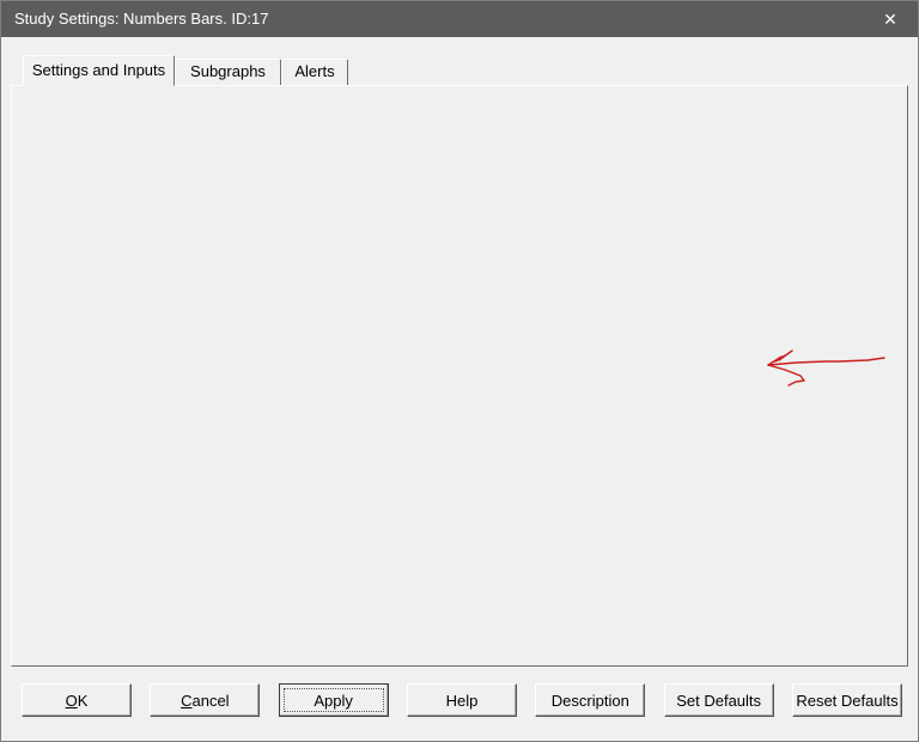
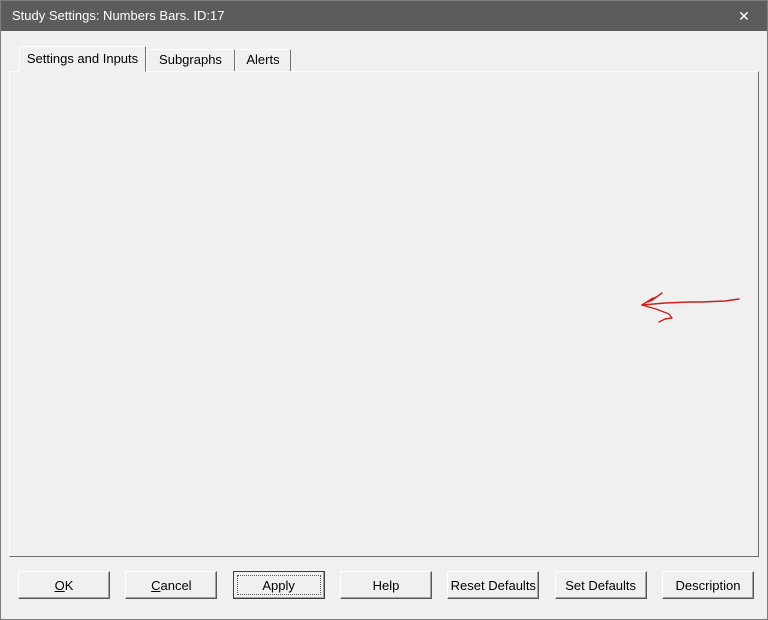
  Study Settings: Numbers Bars. ID:17
  ✕
  Settings and Inputs
  Subgraphs
  Alerts
  OK
  Cancel
  Apply
  Help
- Description
+ Reset Defaults
  Set Defaults
- Reset Defaults
+ Description
